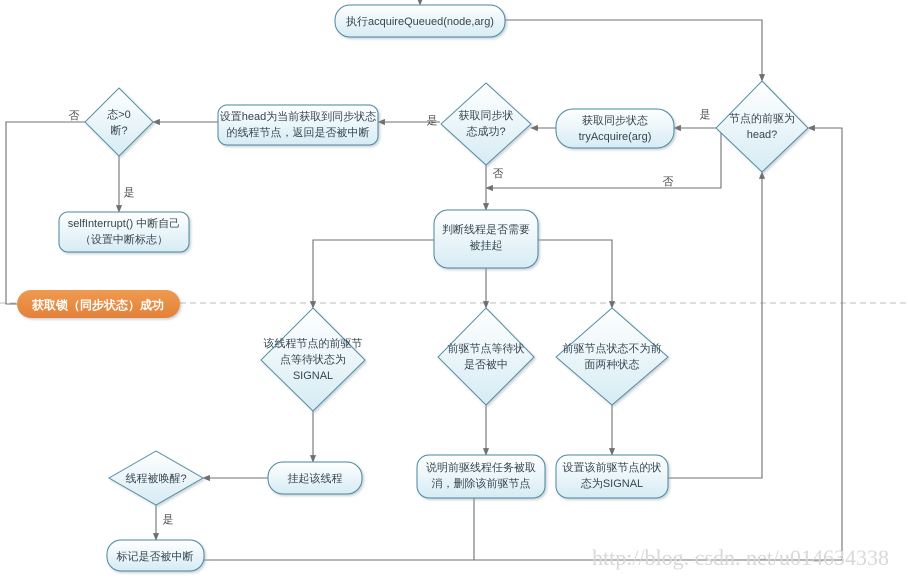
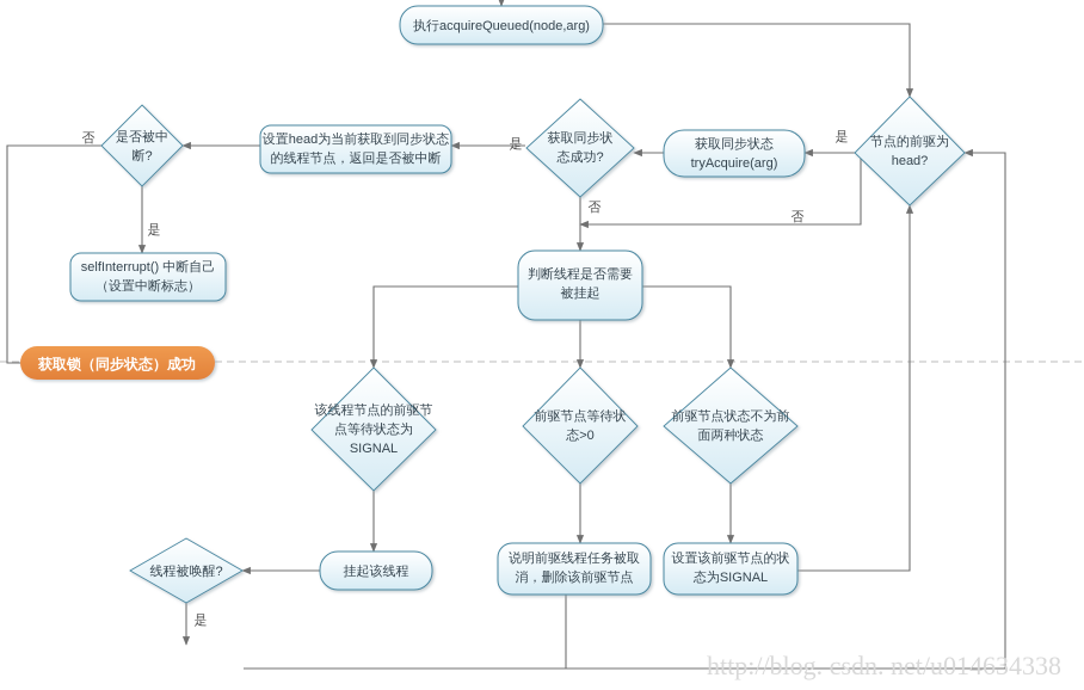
  执行acquireQueued(node,arg)
  节点的前驱为
  head?
  获取同步状态
  tryAcquire(arg)
  获取同步状
  态成功?
  设置head为当前获取到同步状态
  的线程节点，返回是否被中断
- 态>0
+ 是否被中
  断?
  selfInterrupt() 中断自己
  （设置中断标志）
  获取锁（同步状态）成功
  判断线程是否需要
  被挂起
  该线程节点的前驱节
  点等待状态为
  SIGNAL
  前驱节点等待状
- 是否被中
+ 态>0
  前驱节点状态不为前
  面两种状态
  挂起该线程
  说明前驱线程任务被取
  消，删除该前驱节点
  设置该前驱节点的状
  态为SIGNAL
  线程被唤醒?
- 标记是否被中断
  是
  否
  是
  否
  否
  是
  是
  http://blog. csdn. net/u014634338
